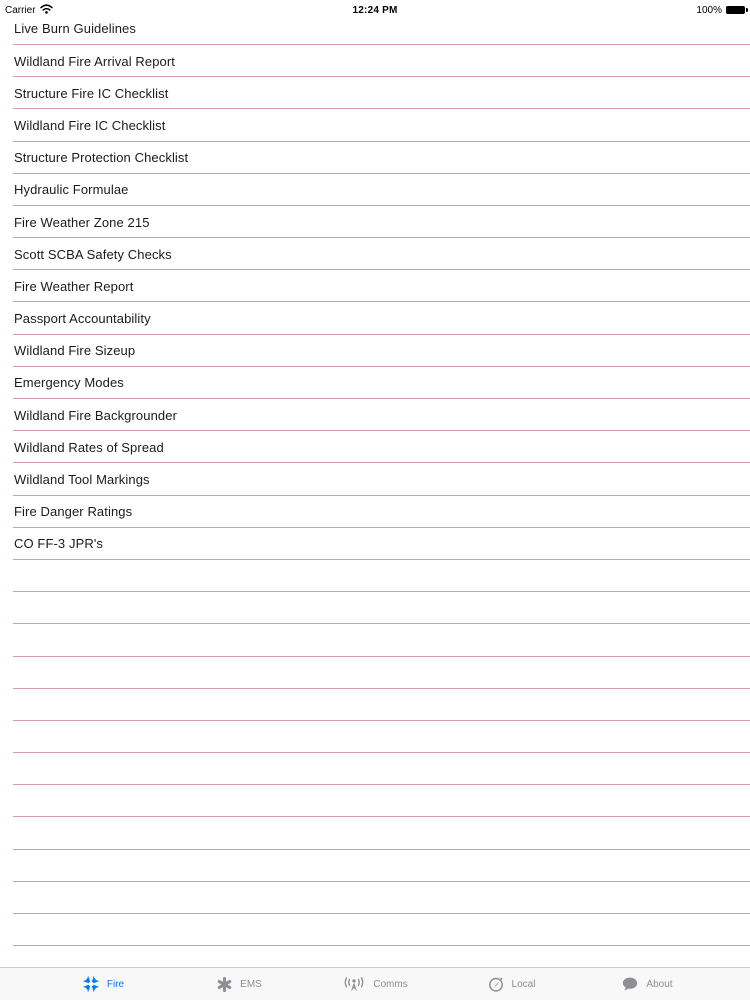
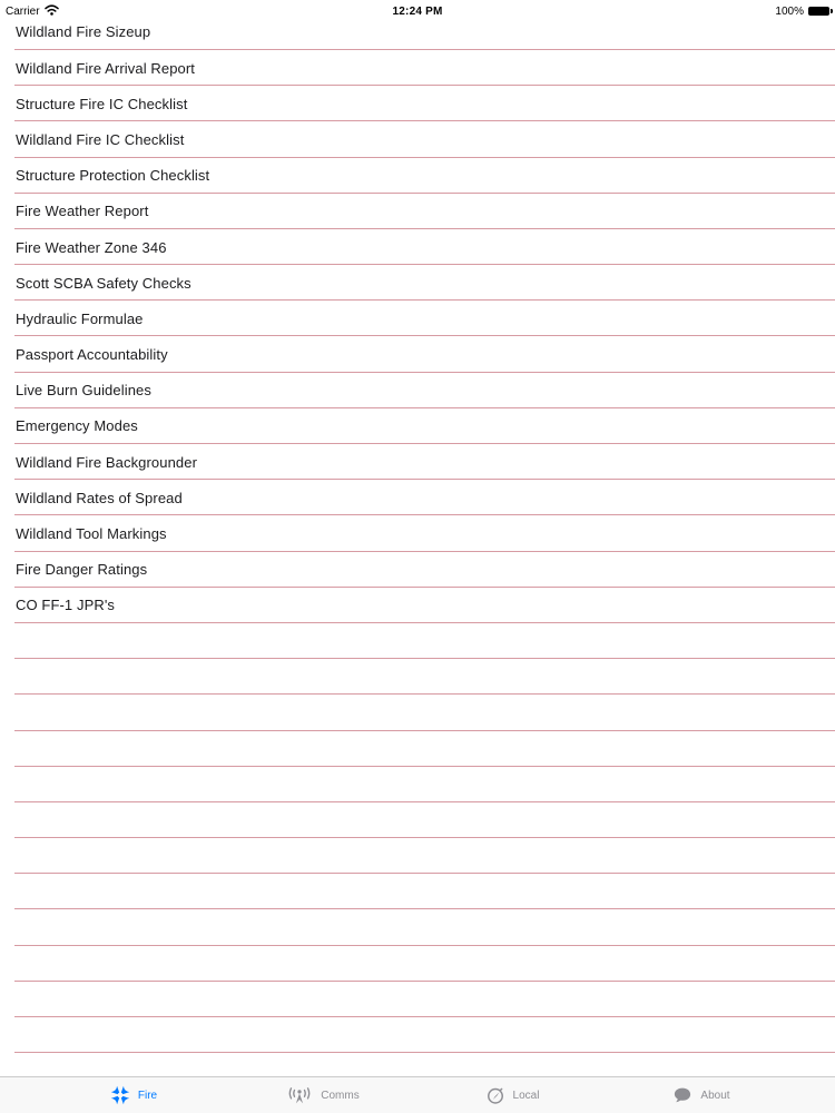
  Carrier
  12:24 PM
  100%
- Live Burn Guidelines
+ Wildland Fire Sizeup
  Wildland Fire Arrival Report
  Structure Fire IC Checklist
  Wildland Fire IC Checklist
  Structure Protection Checklist
- Hydraulic Formulae
+ Fire Weather Report
- Fire Weather Zone 215
+ Fire Weather Zone 346
  Scott SCBA Safety Checks
- Fire Weather Report
+ Hydraulic Formulae
  Passport Accountability
- Wildland Fire Sizeup
+ Live Burn Guidelines
  Emergency Modes
  Wildland Fire Backgrounder
  Wildland Rates of Spread
  Wildland Tool Markings
  Fire Danger Ratings
- CO FF-3 JPR's
+ CO FF-1 JPR's
  Fire
- EMS
  Comms
  Local
  About
